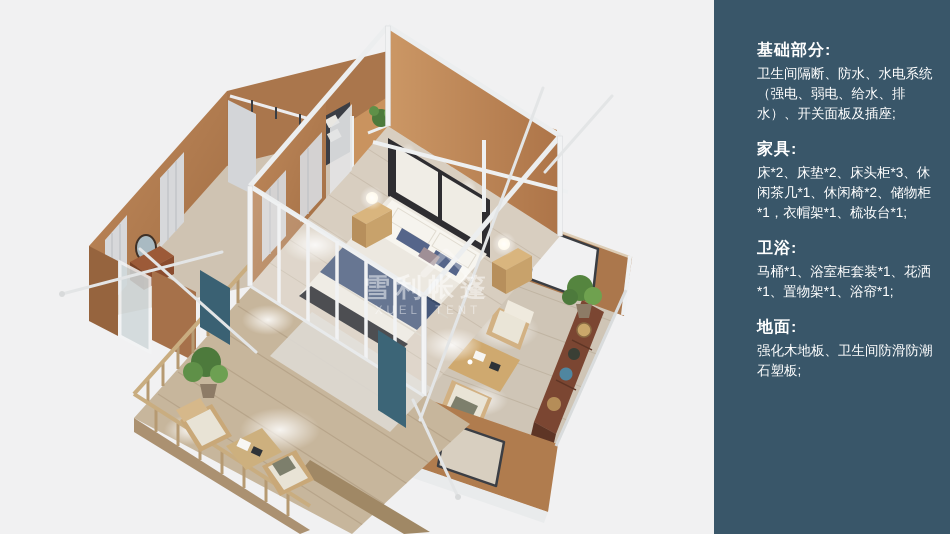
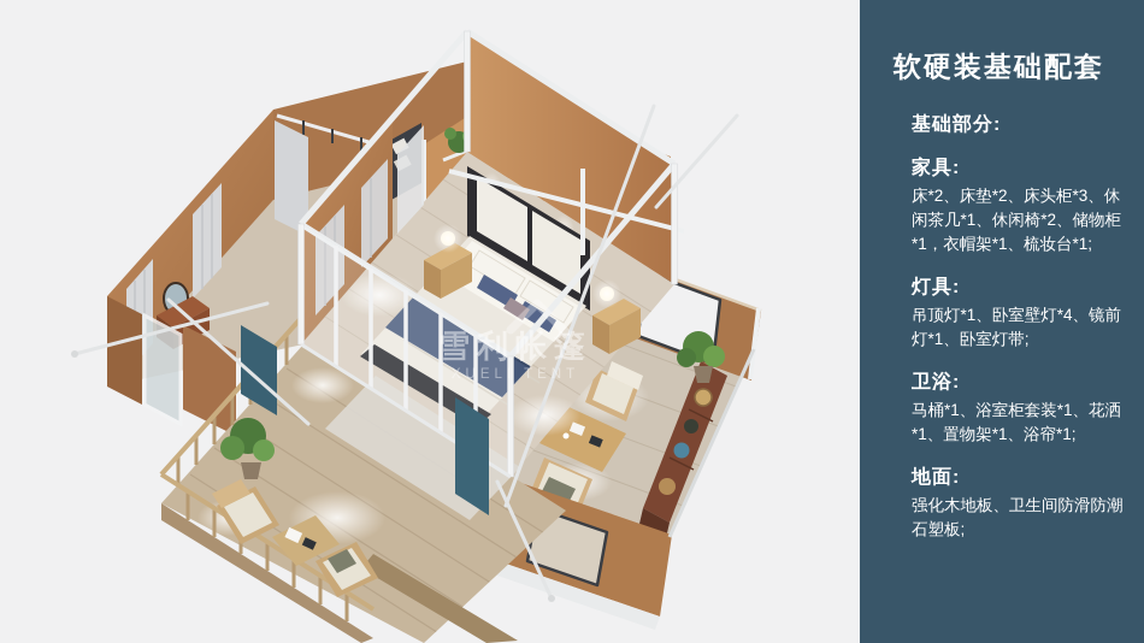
  雪利帐篷
  XUELI TENT
+ 软硬装基础配套
  基础部分:
- 卫生间隔断、防水、水电系统（强电、弱电、给水、排水）、开关面板及插座;
  家具:
  床*2、床垫*2、床头柜*3、休闲茶几*1、休闲椅*2、储物柜*1，衣帽架*1、梳妆台*1;
+ 灯具:
+ 吊顶灯*1、卧室壁灯*4、镜前灯*1、卧室灯带;
  卫浴:
  马桶*1、浴室柜套装*1、花洒*1、置物架*1、浴帘*1;
  地面:
  强化木地板、卫生间防滑防潮石塑板;
